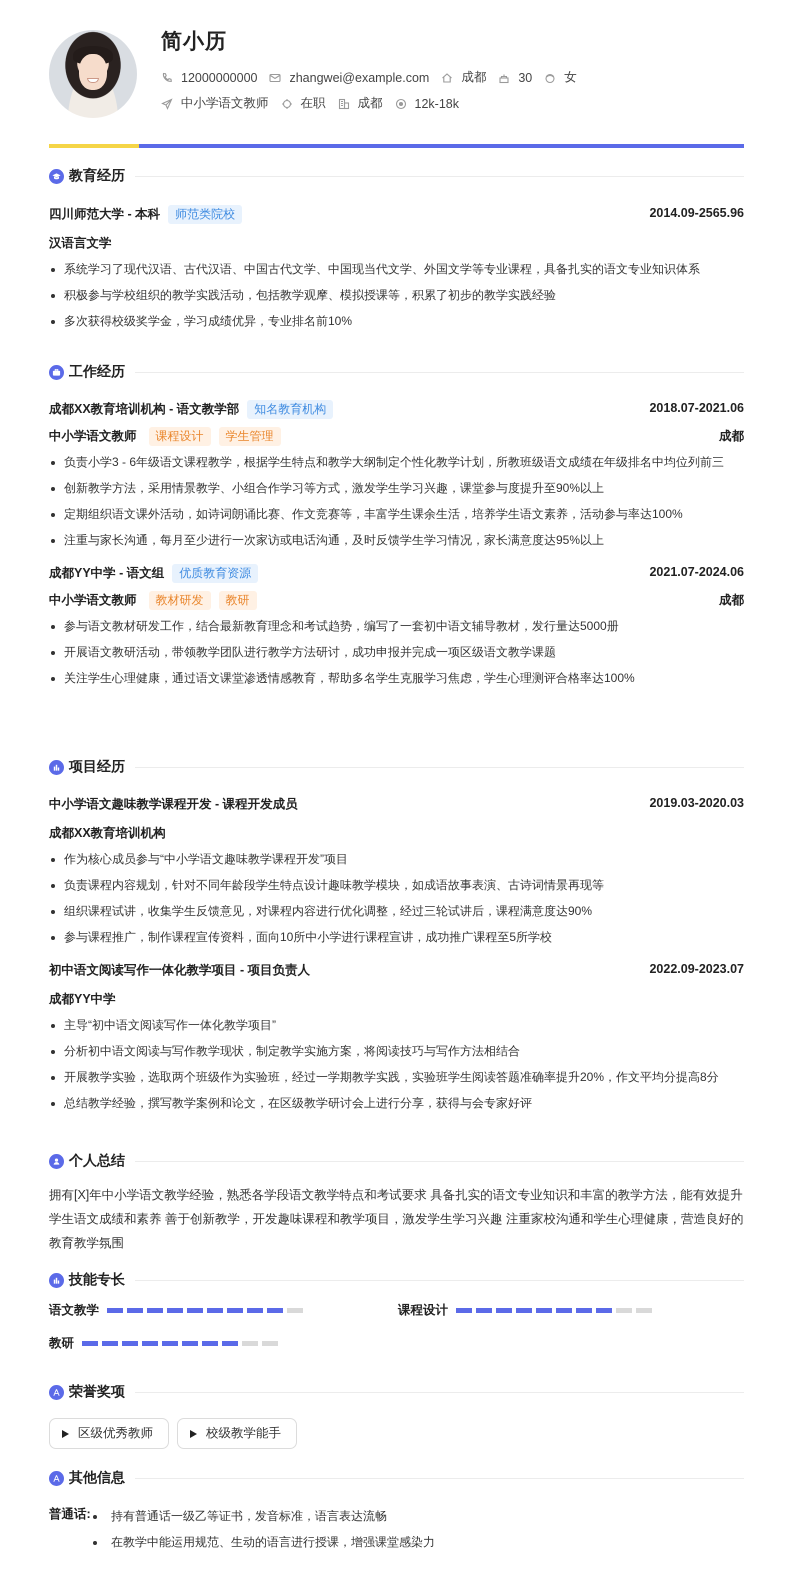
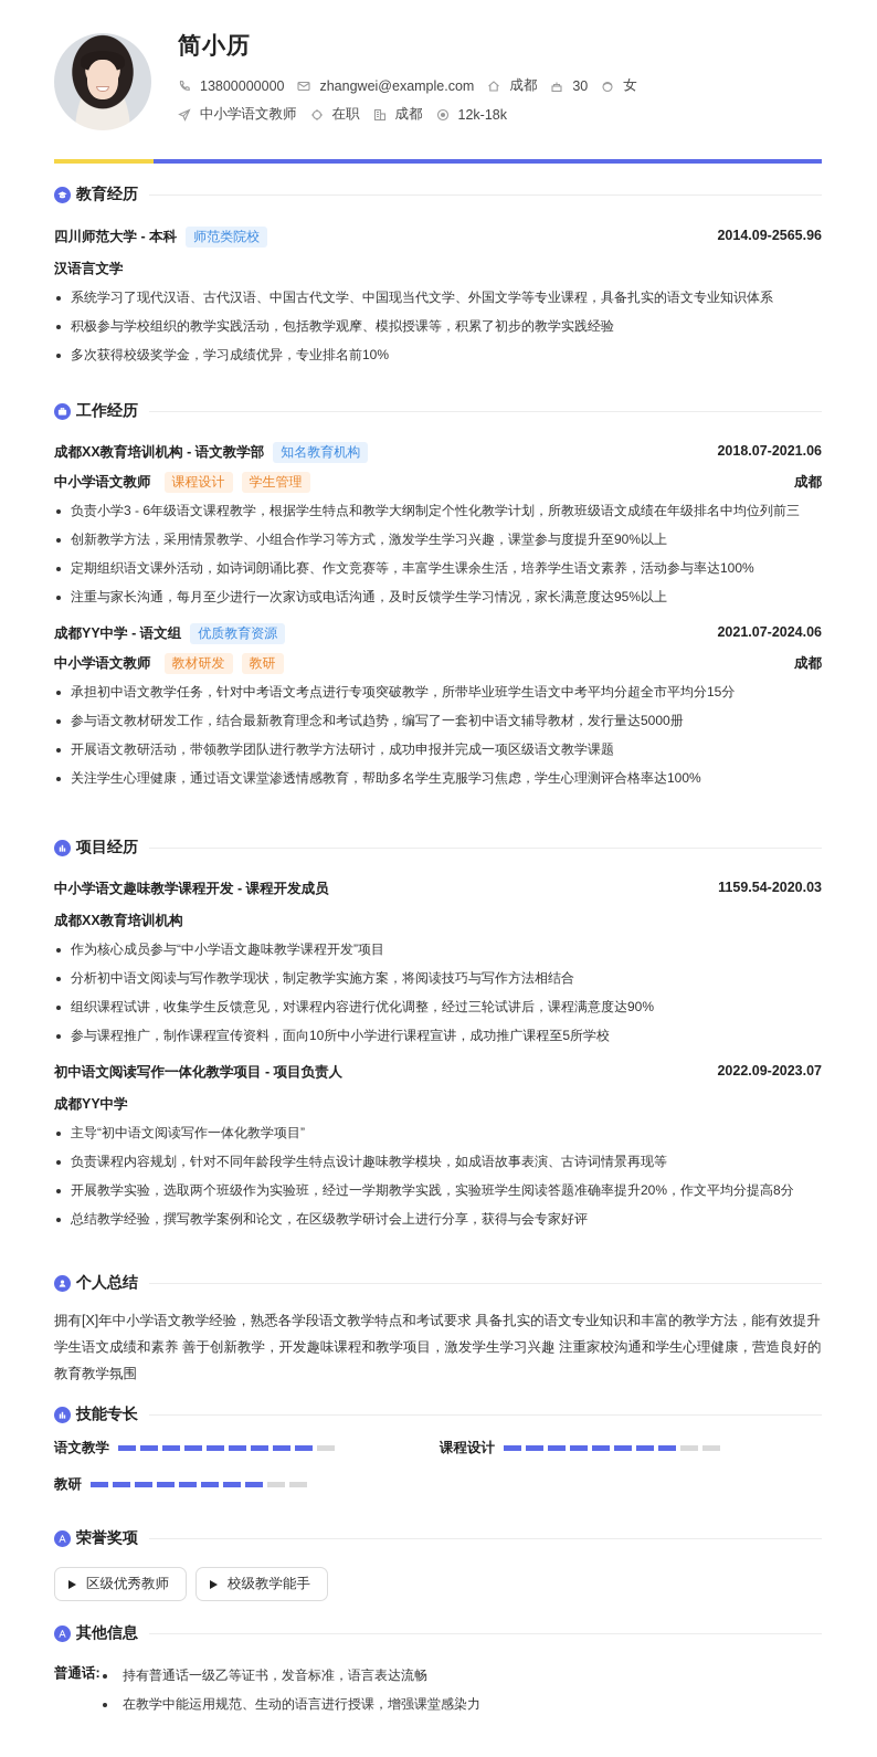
  简小历
- 12000000000
+ 13800000000
  zhangwei@example.com
  成都
  30
  女
  中小学语文教师
  在职
  成都
  12k-18k
  教育经历
  四川师范大学 - 本科
  师范类院校
  2014.09-2565.96
  汉语言文学
  系统学习了现代汉语、古代汉语、中国古代文学、中国现当代文学、外国文学等专业课程，具备扎实的语文专业知识体系
  积极参与学校组织的教学实践活动，包括教学观摩、模拟授课等，积累了初步的教学实践经验
  多次获得校级奖学金，学习成绩优异，专业排名前10%
  工作经历
  成都XX教育培训机构 - 语文教学部
  知名教育机构
  2018.07-2021.06
  中小学语文教师
  课程设计
  学生管理
  成都
  负责小学3 - 6年级语文课程教学，根据学生特点和教学大纲制定个性化教学计划，所教班级语文成绩在年级排名中均位列前三
  创新教学方法，采用情景教学、小组合作学习等方式，激发学生学习兴趣，课堂参与度提升至90%以上
  定期组织语文课外活动，如诗词朗诵比赛、作文竞赛等，丰富学生课余生活，培养学生语文素养，活动参与率达100%
  注重与家长沟通，每月至少进行一次家访或电话沟通，及时反馈学生学习情况，家长满意度达95%以上
  成都YY中学 - 语文组
  优质教育资源
  2021.07-2024.06
  中小学语文教师
  教材研发
  教研
  成都
+ 承担初中语文教学任务，针对中考语文考点进行专项突破教学，所带毕业班学生语文中考平均分超全市平均分15分
  参与语文教材研发工作，结合最新教育理念和考试趋势，编写了一套初中语文辅导教材，发行量达5000册
  开展语文教研活动，带领教学团队进行教学方法研讨，成功申报并完成一项区级语文教学课题
  关注学生心理健康，通过语文课堂渗透情感教育，帮助多名学生克服学习焦虑，学生心理测评合格率达100%
  项目经历
  中小学语文趣味教学课程开发 - 课程开发成员
- 2019.03-2020.03
+ 1159.54-2020.03
  成都XX教育培训机构
  作为核心成员参与“中小学语文趣味教学课程开发”项目
- 负责课程内容规划，针对不同年龄段学生特点设计趣味教学模块，如成语故事表演、古诗词情景再现等
+ 分析初中语文阅读与写作教学现状，制定教学实施方案，将阅读技巧与写作方法相结合
  组织课程试讲，收集学生反馈意见，对课程内容进行优化调整，经过三轮试讲后，课程满意度达90%
  参与课程推广，制作课程宣传资料，面向10所中小学进行课程宣讲，成功推广课程至5所学校
  初中语文阅读写作一体化教学项目 - 项目负责人
  2022.09-2023.07
  成都YY中学
  主导“初中语文阅读写作一体化教学项目”
- 分析初中语文阅读与写作教学现状，制定教学实施方案，将阅读技巧与写作方法相结合
+ 负责课程内容规划，针对不同年龄段学生特点设计趣味教学模块，如成语故事表演、古诗词情景再现等
  开展教学实验，选取两个班级作为实验班，经过一学期教学实践，实验班学生阅读答题准确率提升20%，作文平均分提高8分
  总结教学经验，撰写教学案例和论文，在区级教学研讨会上进行分享，获得与会专家好评
  个人总结
  拥有[X]年中小学语文教学经验，熟悉各学段语文教学特点和考试要求 具备扎实的语文专业知识和丰富的教学方法，能有效提升学生语文成绩和素养 善于创新教学，开发趣味课程和教学项目，激发学生学习兴趣 注重家校沟通和学生心理健康，营造良好的教育教学氛围
  技能专长
  语文教学
  课程设计
  教研
  荣誉奖项
  区级优秀教师
  校级教学能手
  其他信息
  普通话:
  持有普通话一级乙等证书，发音标准，语言表达流畅
  在教学中能运用规范、生动的语言进行授课，增强课堂感染力
